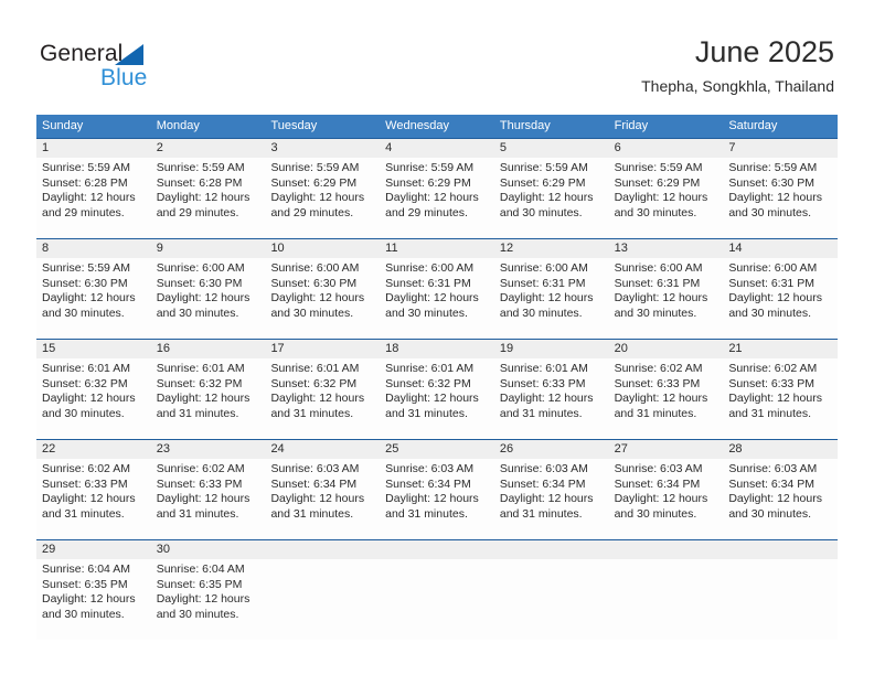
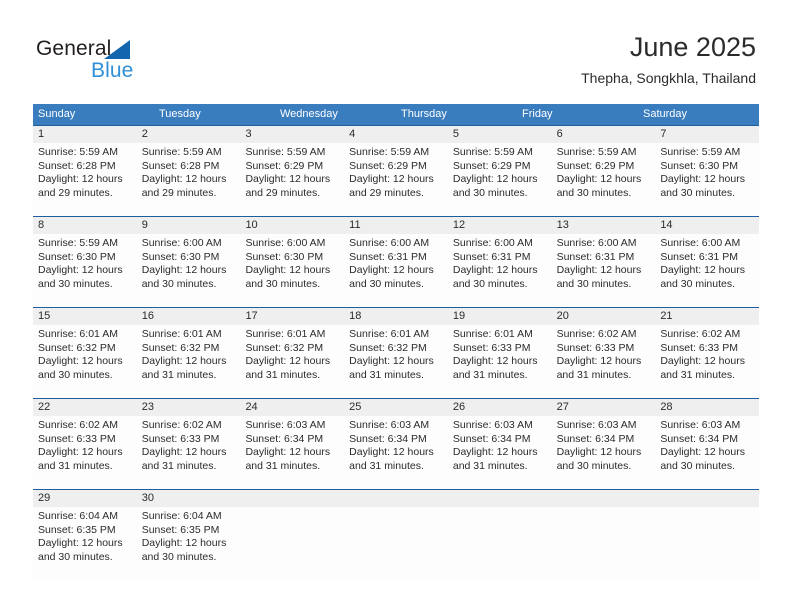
  General
  Blue
  June 2025
  Thepha, Songkhla, Thailand
  Sunday
- Monday
  Tuesday
  Wednesday
  Thursday
  Friday
  Saturday
  1
  2
  3
  4
  5
  6
  7
  Sunrise: 5:59 AM
  Sunset: 6:28 PM
  Daylight: 12 hours
  and 29 minutes.
  Sunrise: 5:59 AM
  Sunset: 6:28 PM
  Daylight: 12 hours
  and 29 minutes.
  Sunrise: 5:59 AM
  Sunset: 6:29 PM
  Daylight: 12 hours
  and 29 minutes.
  Sunrise: 5:59 AM
  Sunset: 6:29 PM
  Daylight: 12 hours
  and 29 minutes.
  Sunrise: 5:59 AM
  Sunset: 6:29 PM
  Daylight: 12 hours
  and 30 minutes.
  Sunrise: 5:59 AM
  Sunset: 6:29 PM
  Daylight: 12 hours
  and 30 minutes.
  Sunrise: 5:59 AM
  Sunset: 6:30 PM
  Daylight: 12 hours
  and 30 minutes.
  8
  9
  10
  11
  12
  13
  14
  Sunrise: 5:59 AM
  Sunset: 6:30 PM
  Daylight: 12 hours
  and 30 minutes.
  Sunrise: 6:00 AM
  Sunset: 6:30 PM
  Daylight: 12 hours
  and 30 minutes.
  Sunrise: 6:00 AM
  Sunset: 6:30 PM
  Daylight: 12 hours
  and 30 minutes.
  Sunrise: 6:00 AM
  Sunset: 6:31 PM
  Daylight: 12 hours
  and 30 minutes.
  Sunrise: 6:00 AM
  Sunset: 6:31 PM
  Daylight: 12 hours
  and 30 minutes.
  Sunrise: 6:00 AM
  Sunset: 6:31 PM
  Daylight: 12 hours
  and 30 minutes.
  Sunrise: 6:00 AM
  Sunset: 6:31 PM
  Daylight: 12 hours
  and 30 minutes.
  15
  16
  17
  18
  19
  20
  21
  Sunrise: 6:01 AM
  Sunset: 6:32 PM
  Daylight: 12 hours
  and 30 minutes.
  Sunrise: 6:01 AM
  Sunset: 6:32 PM
  Daylight: 12 hours
  and 31 minutes.
  Sunrise: 6:01 AM
  Sunset: 6:32 PM
  Daylight: 12 hours
  and 31 minutes.
  Sunrise: 6:01 AM
  Sunset: 6:32 PM
  Daylight: 12 hours
  and 31 minutes.
  Sunrise: 6:01 AM
  Sunset: 6:33 PM
  Daylight: 12 hours
  and 31 minutes.
  Sunrise: 6:02 AM
  Sunset: 6:33 PM
  Daylight: 12 hours
  and 31 minutes.
  Sunrise: 6:02 AM
  Sunset: 6:33 PM
  Daylight: 12 hours
  and 31 minutes.
  22
  23
  24
  25
  26
  27
  28
  Sunrise: 6:02 AM
  Sunset: 6:33 PM
  Daylight: 12 hours
  and 31 minutes.
  Sunrise: 6:02 AM
  Sunset: 6:33 PM
  Daylight: 12 hours
  and 31 minutes.
  Sunrise: 6:03 AM
  Sunset: 6:34 PM
  Daylight: 12 hours
  and 31 minutes.
  Sunrise: 6:03 AM
  Sunset: 6:34 PM
  Daylight: 12 hours
  and 31 minutes.
  Sunrise: 6:03 AM
  Sunset: 6:34 PM
  Daylight: 12 hours
  and 31 minutes.
  Sunrise: 6:03 AM
  Sunset: 6:34 PM
  Daylight: 12 hours
  and 30 minutes.
  Sunrise: 6:03 AM
  Sunset: 6:34 PM
  Daylight: 12 hours
  and 30 minutes.
  29
  30
  Sunrise: 6:04 AM
  Sunset: 6:35 PM
  Daylight: 12 hours
  and 30 minutes.
  Sunrise: 6:04 AM
  Sunset: 6:35 PM
  Daylight: 12 hours
  and 30 minutes.
